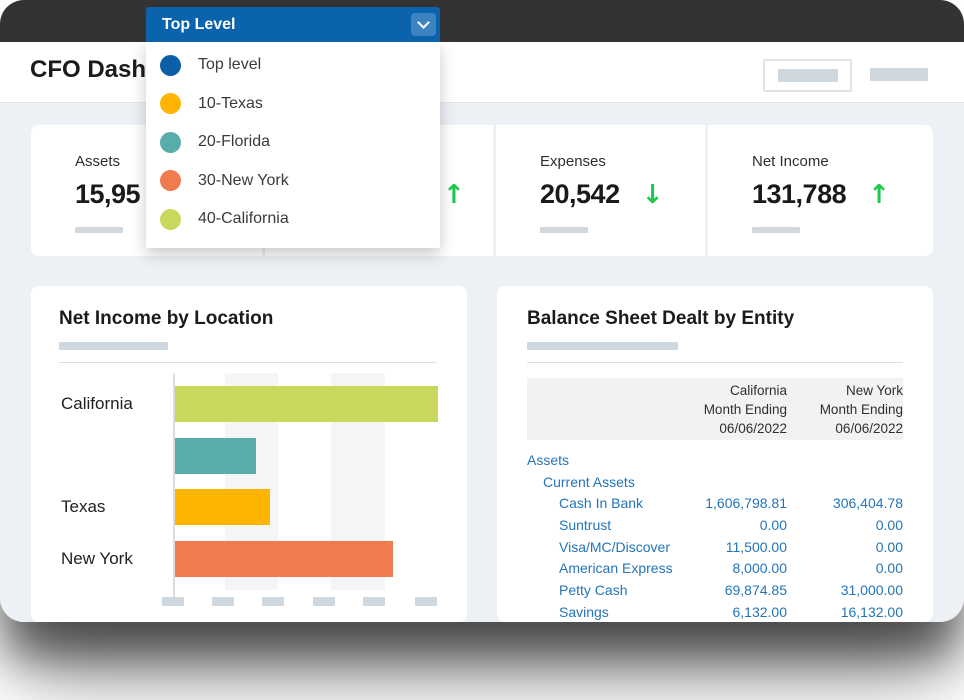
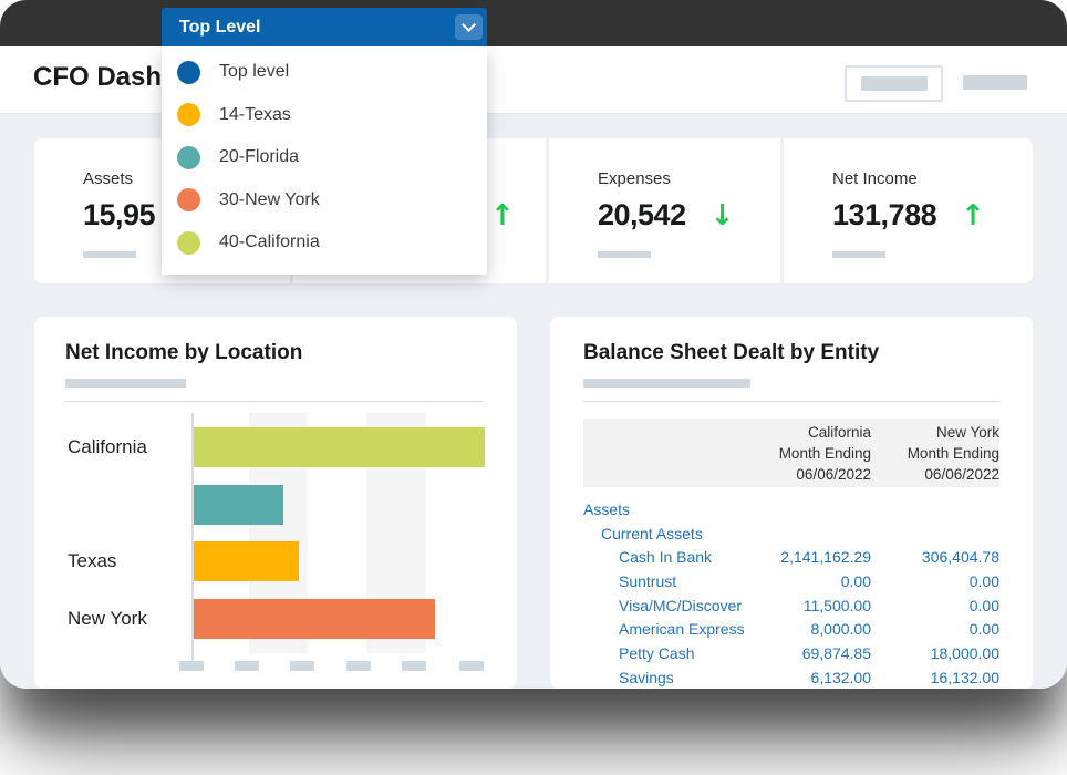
  CFO Dash
  Assets
  15,95
  ↑
  Expenses
  20,542 ↓
  Net Income
  131,788 ↑
  Net Income by Location
  California
  Texas
  New York
  Balance Sheet Dealt by Entity
  California
  Month Ending
  06/06/2022
  New York
  Month Ending
  06/06/2022
  Assets
  Current Assets
  Cash In Bank
- 1,606,798.81
+ 2,141,162.29
  306,404.78
  Suntrust
  0.00
  0.00
  Visa/MC/Discover
  11,500.00
  0.00
  American Express
  8,000.00
  0.00
  Petty Cash
  69,874.85
- 31,000.00
+ 18,000.00
  Savings
  6,132.00
  16,132.00
  Top Level
  Top level
- 10-Texas
+ 14-Texas
  20-Florida
  30-New York
  40-California
